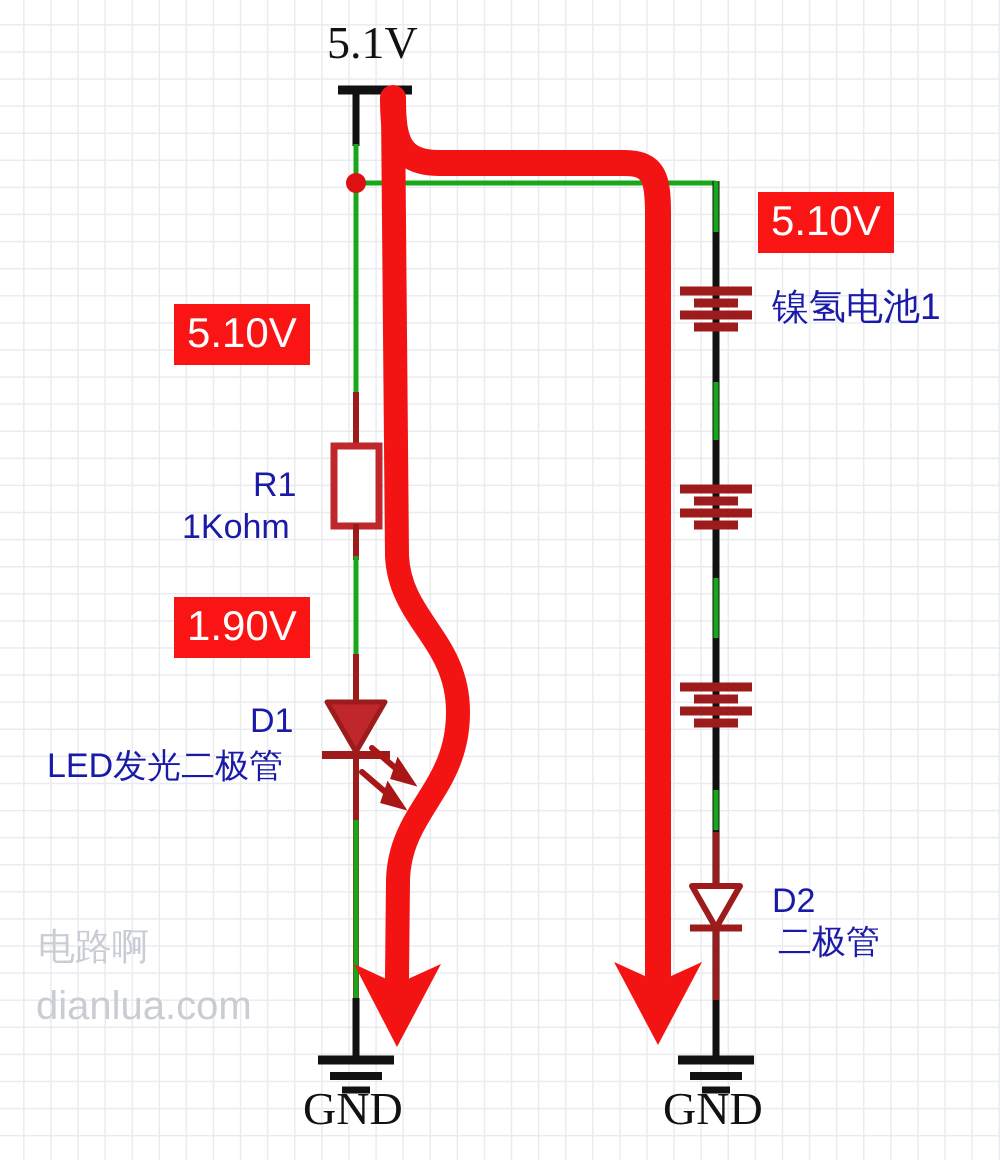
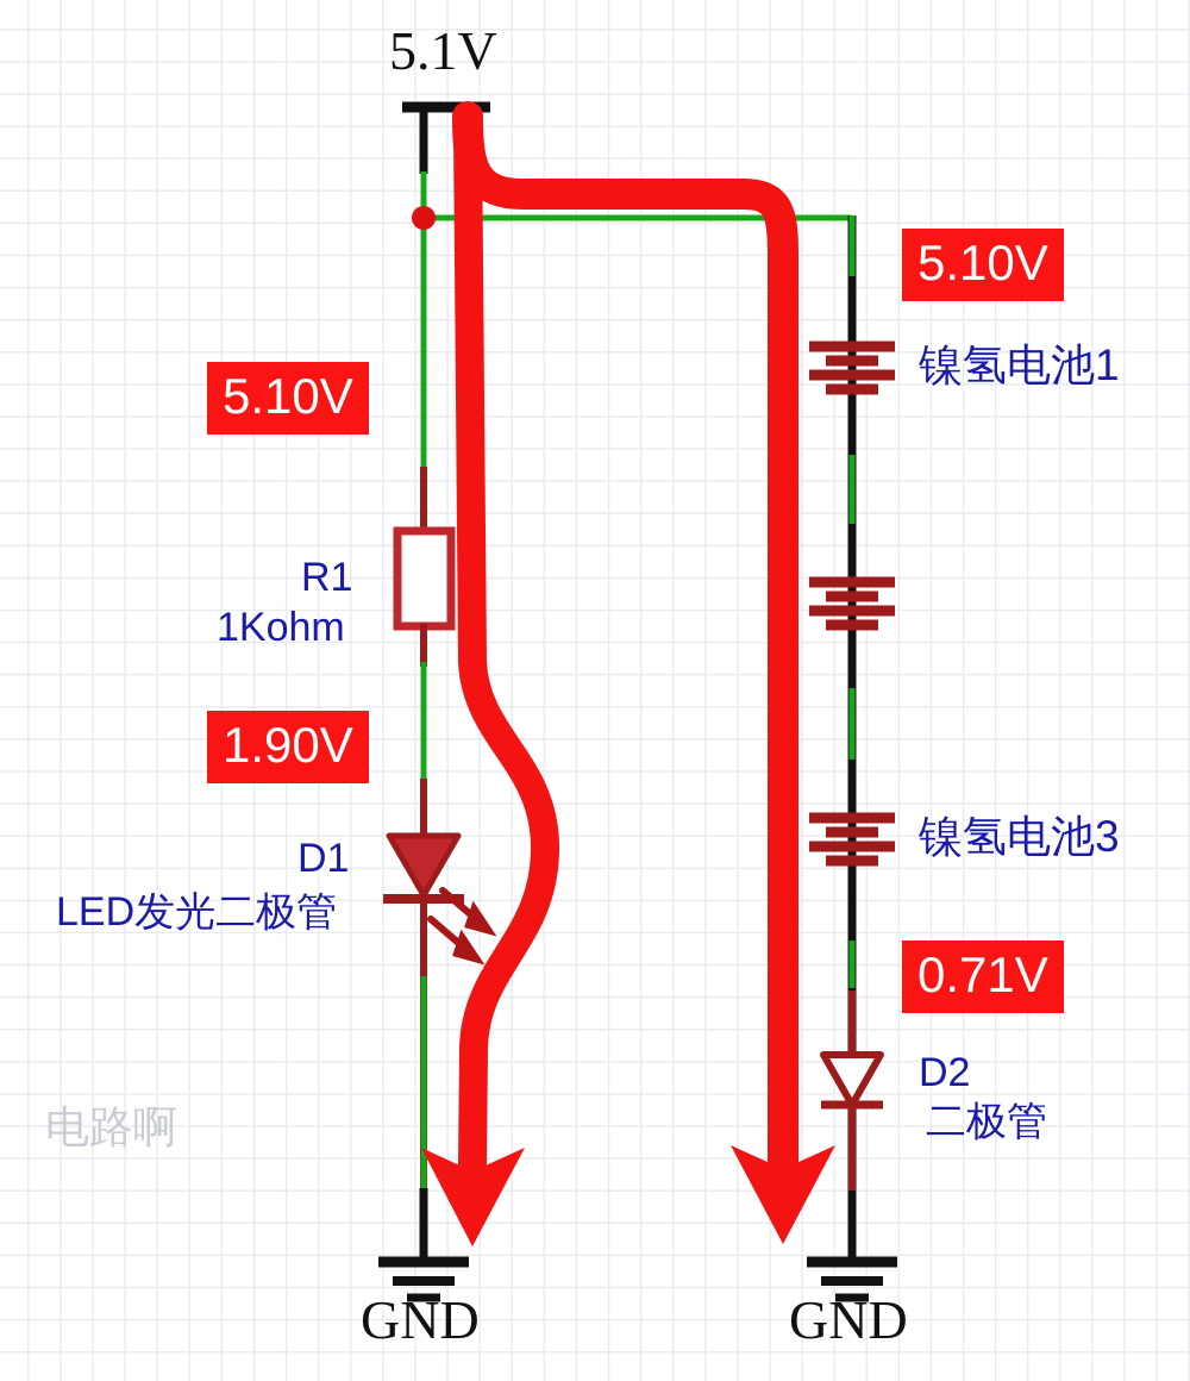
  5.1V
  5.10V
  R1
  1Kohm
  1.90V
  D1
  LED发光二极管
  GND
  5.10V
  镍氢电池1
+ 镍氢电池3
+ 0.71V
  D2
  二极管
  GND
  电路啊
- dianlua.com
